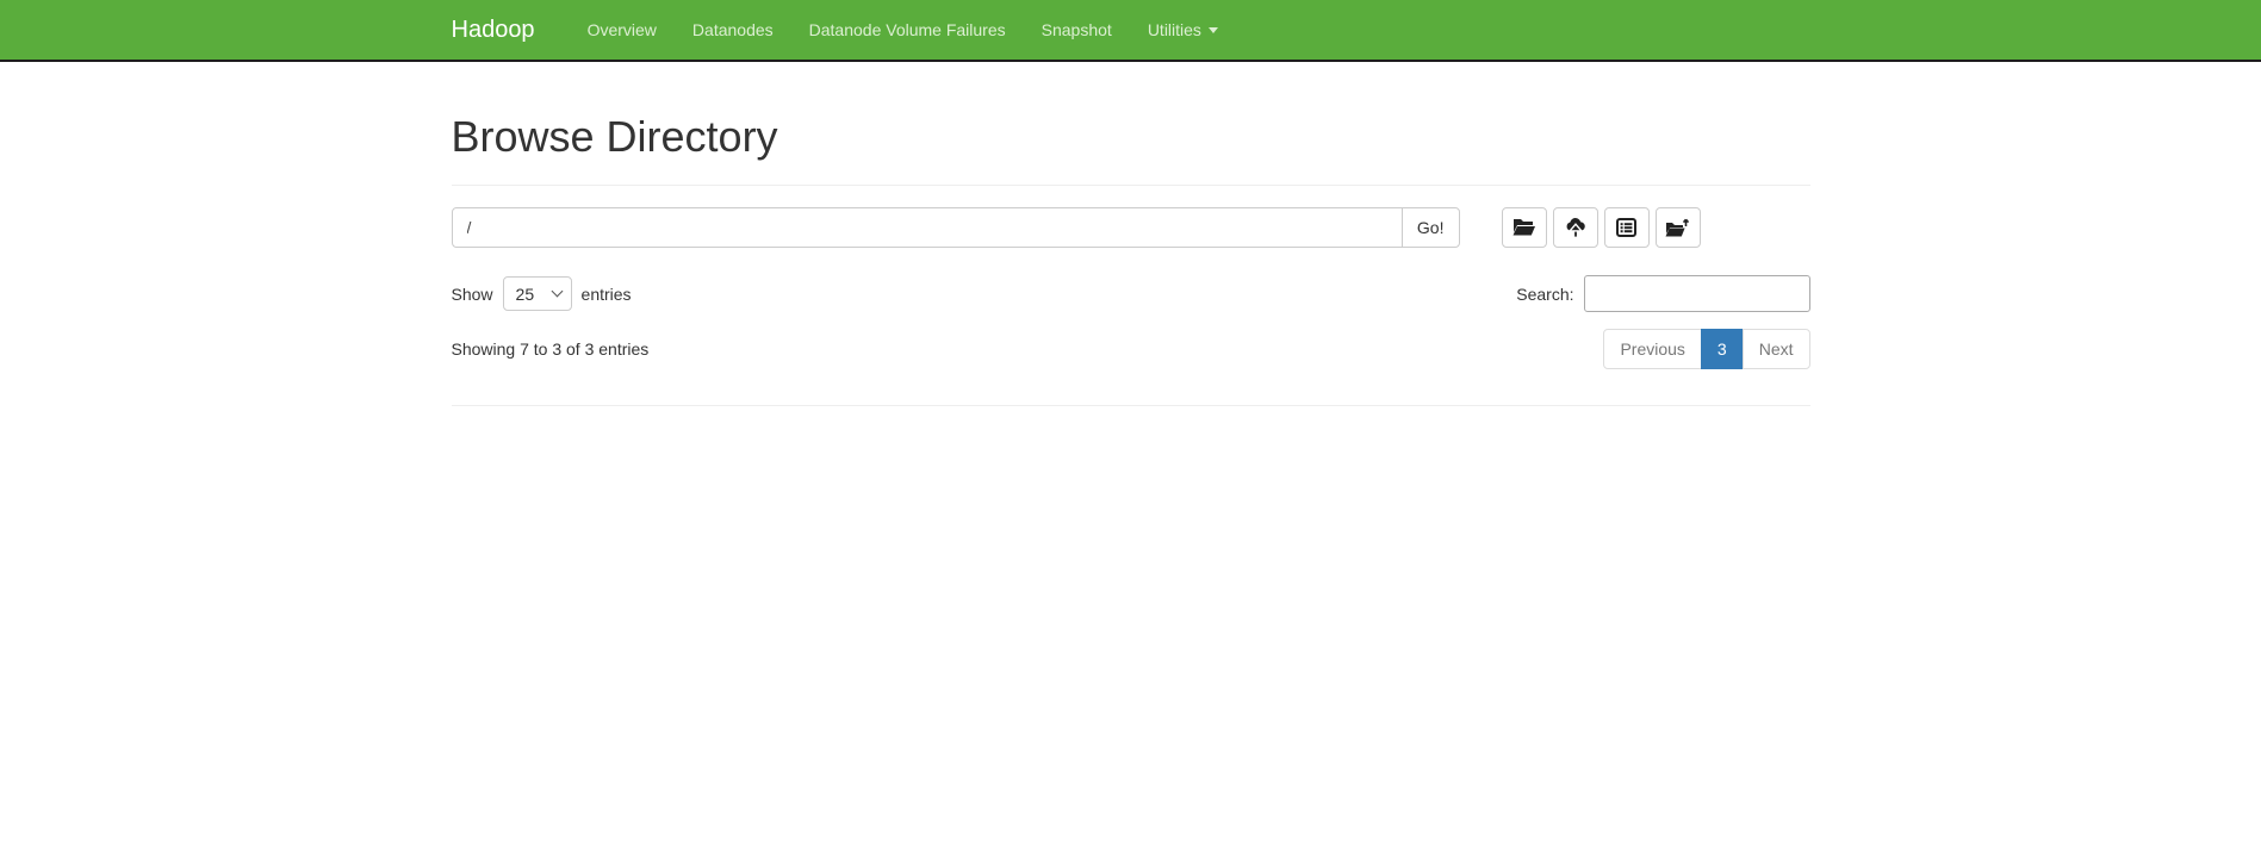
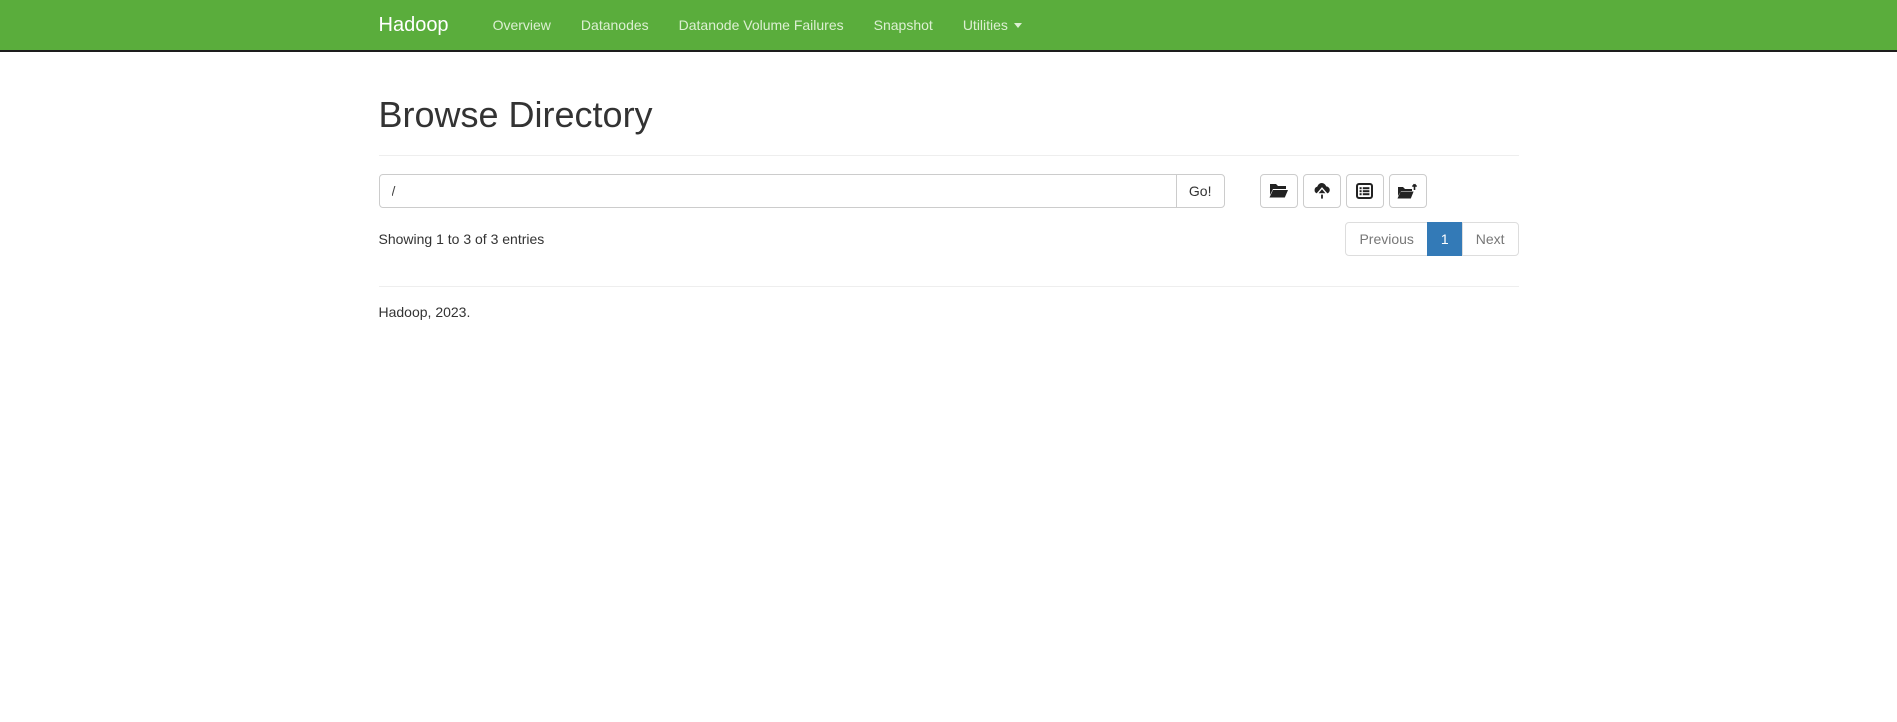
  Hadoop
  Overview
  Datanodes
  Datanode Volume Failures
  Snapshot
  Utilities
  Browse Directory
  /
  Go!
- Show
- 25
- entries
- Search:
- Showing 7 to 3 of 3 entries
+ Showing 1 to 3 of 3 entries
  Previous
- 3
+ 1
  Next
+ Hadoop, 2023.
